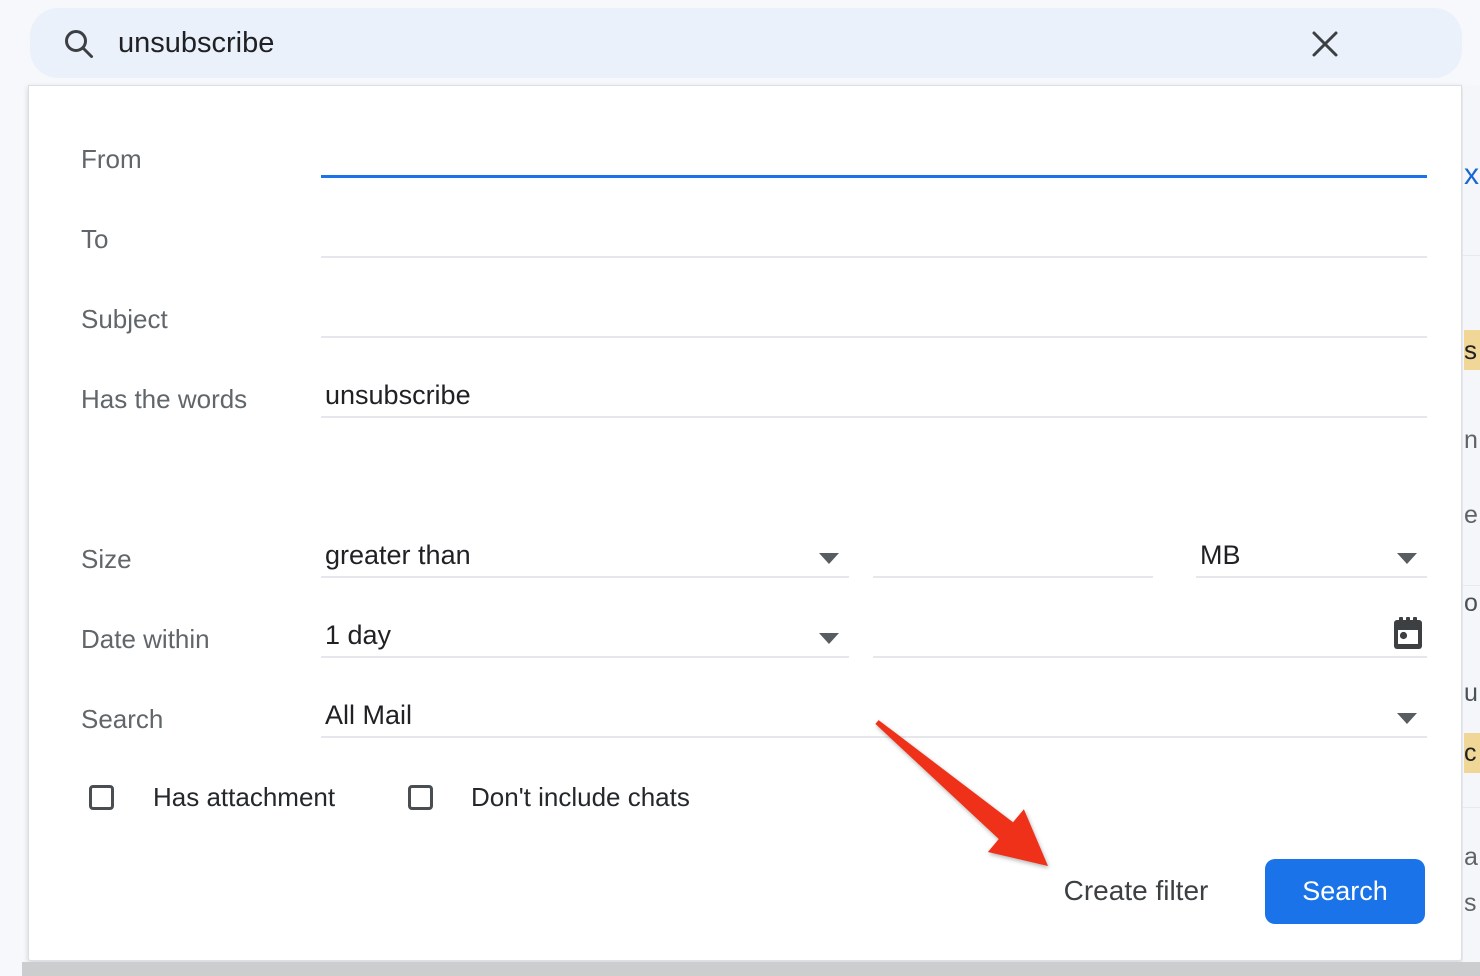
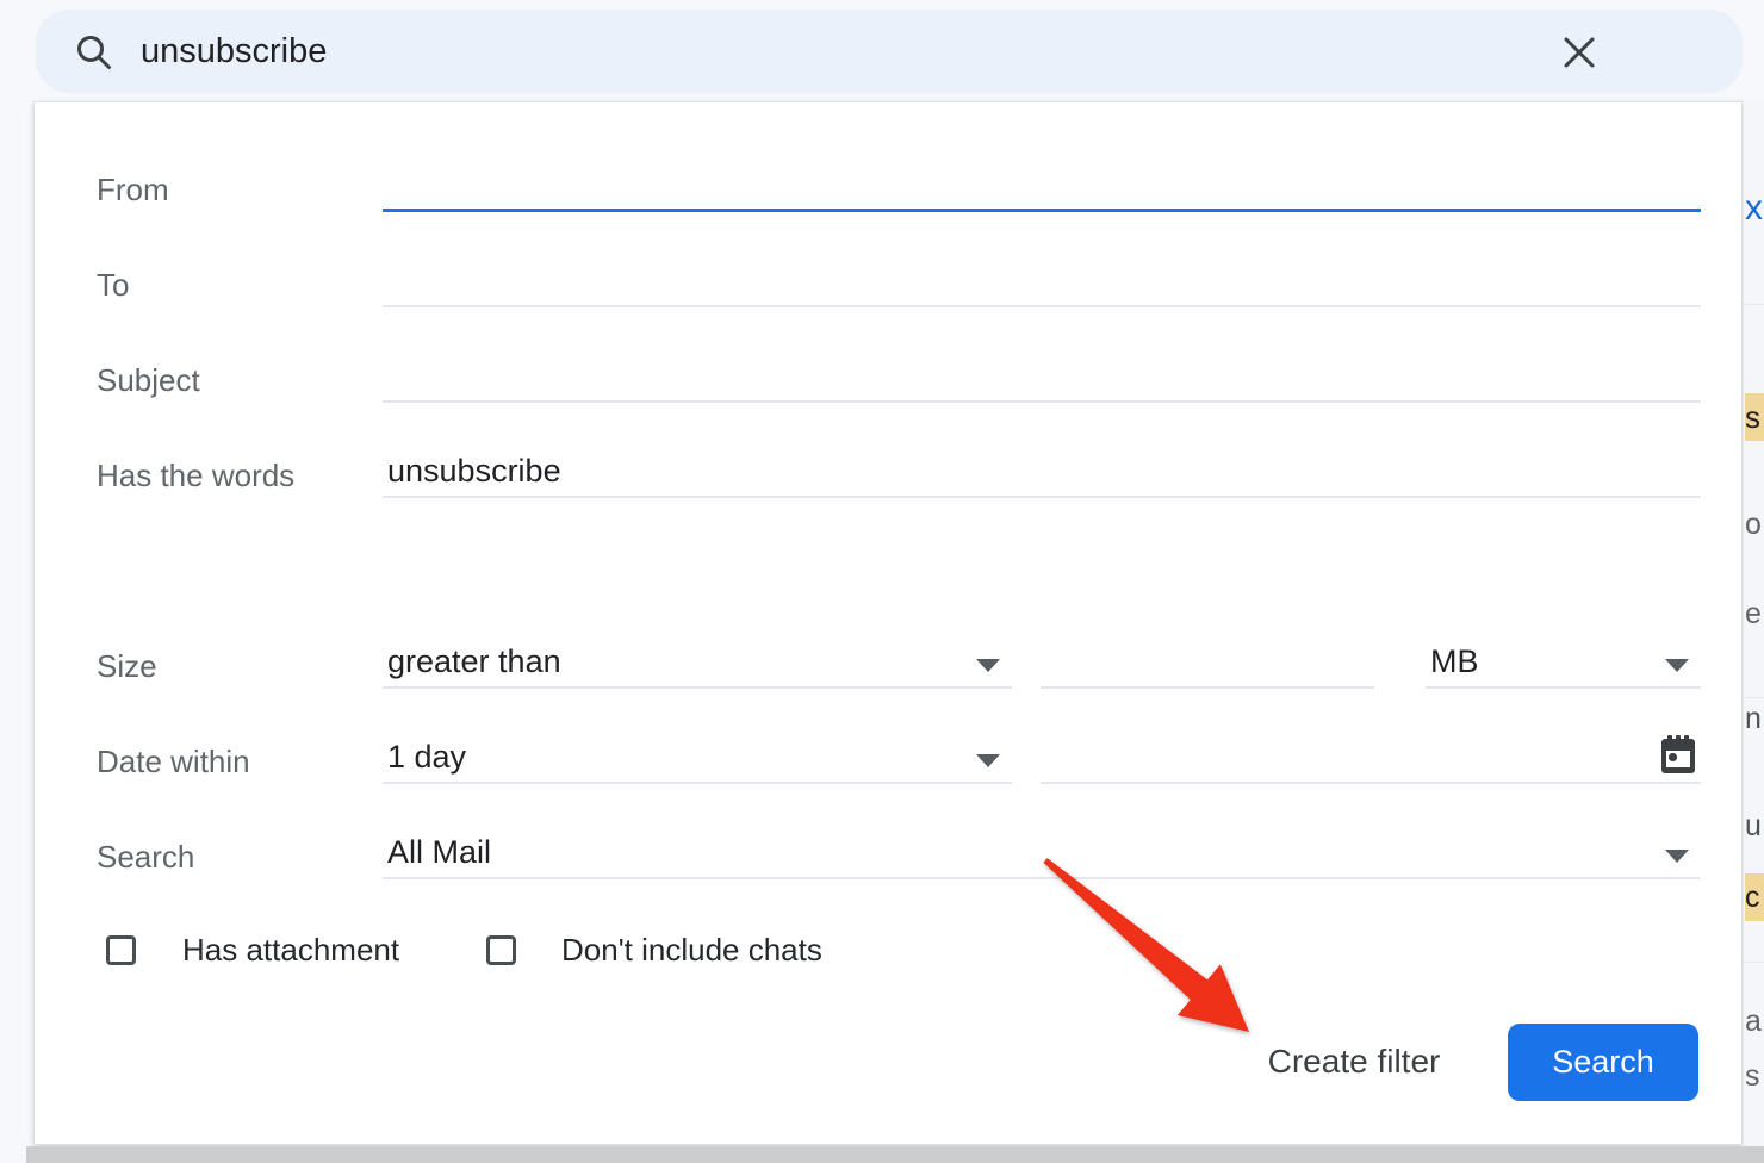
  unsubscribe
  From
  To
  Subject
  Has the words
  unsubscribe
  Size
  greater than
  MB
  Date within
  1 day
  Search
  All Mail
  Has attachment
  Don't include chats
  Create filter
  Search
  x
  s
- n
+ o
  e
- o
+ n
  u
  c
  a
  s
